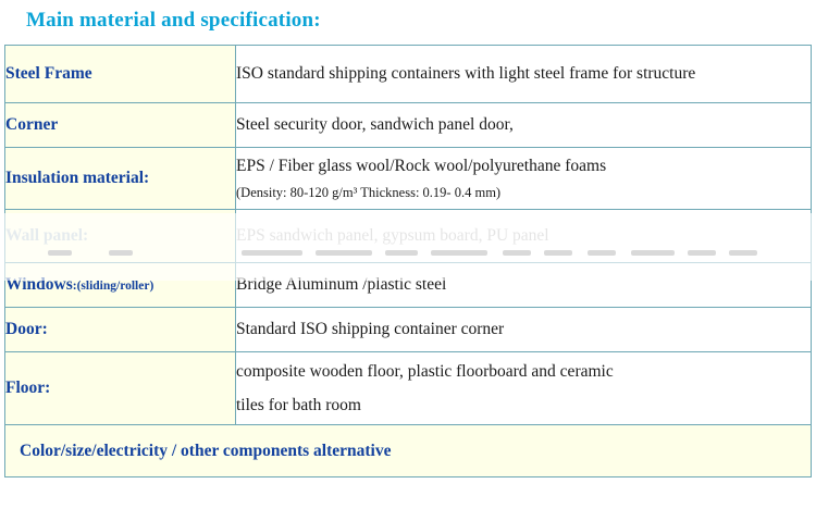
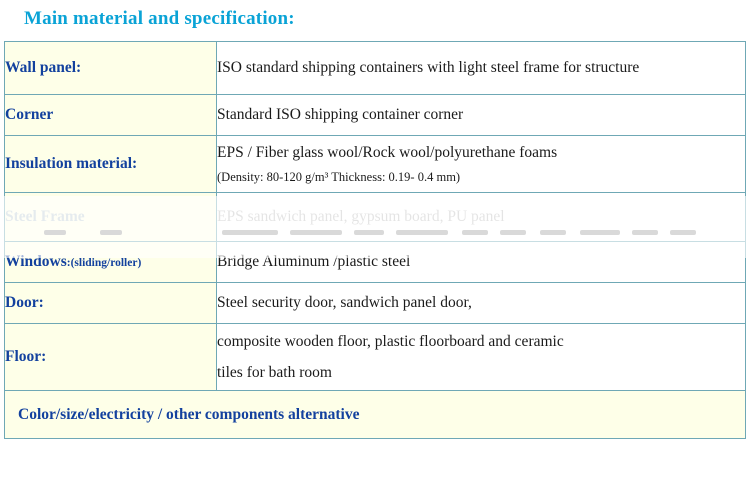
  Main material and specification:
- Steel Frame	ISO standard shipping containers with light steel frame for structure
+ Wall panel:	ISO standard shipping containers with light steel frame for structure
- Corner	Steel security door, sandwich panel door,
+ Corner	Standard ISO shipping container corner
  Insulation material:	EPS / Fiber glass wool/Rock wool/polyurethane foams (Density: 80-120 g/m³ Thickness: 0.19- 0.4 mm)
- Wall panel:	EPS sandwich panel, gypsum board, PU panel
+ Steel Frame	EPS sandwich panel, gypsum board, PU panel
  Windows:(sliding/roller)	Bridge Aluminum /plastic steel
- Door:	Standard ISO shipping container corner
+ Door:	Steel security door, sandwich panel door,
  Floor:	composite wooden floor, plastic floorboard and ceramic tiles for bath room
  Color/size/electricity / other components alternative
